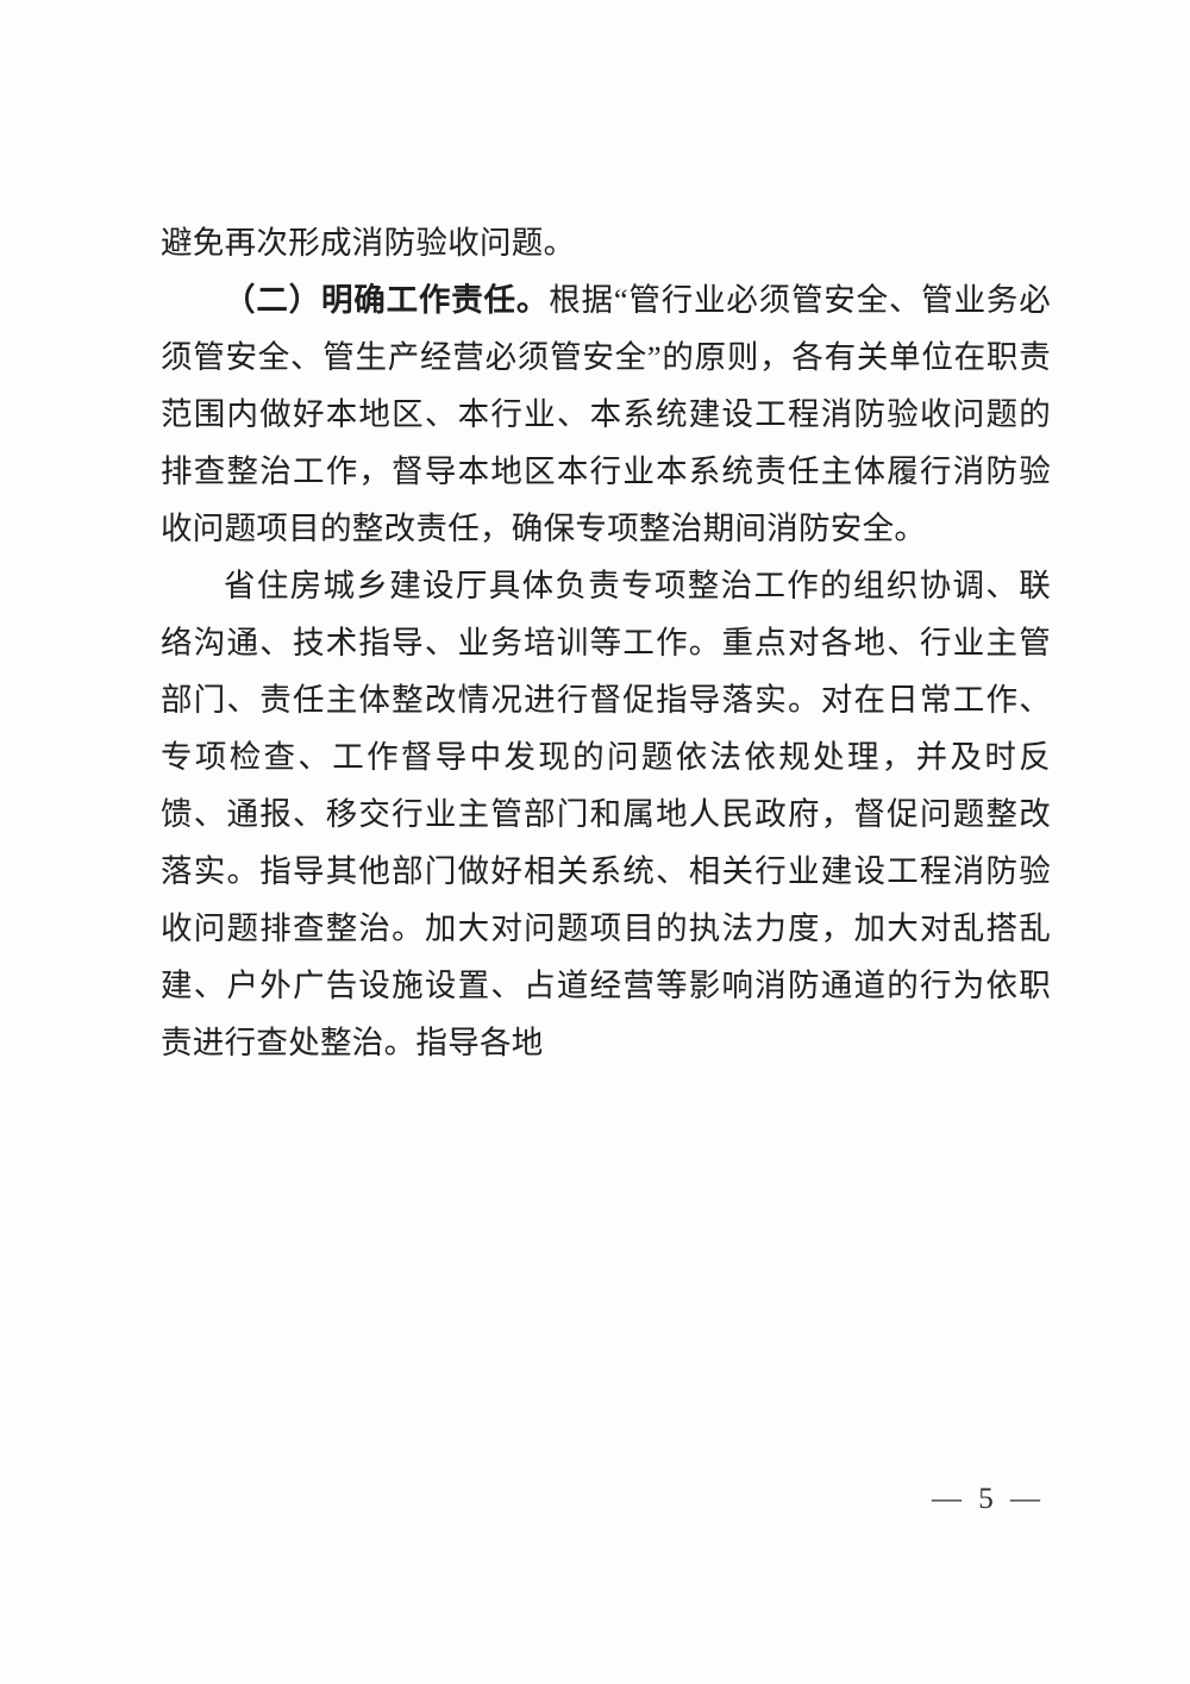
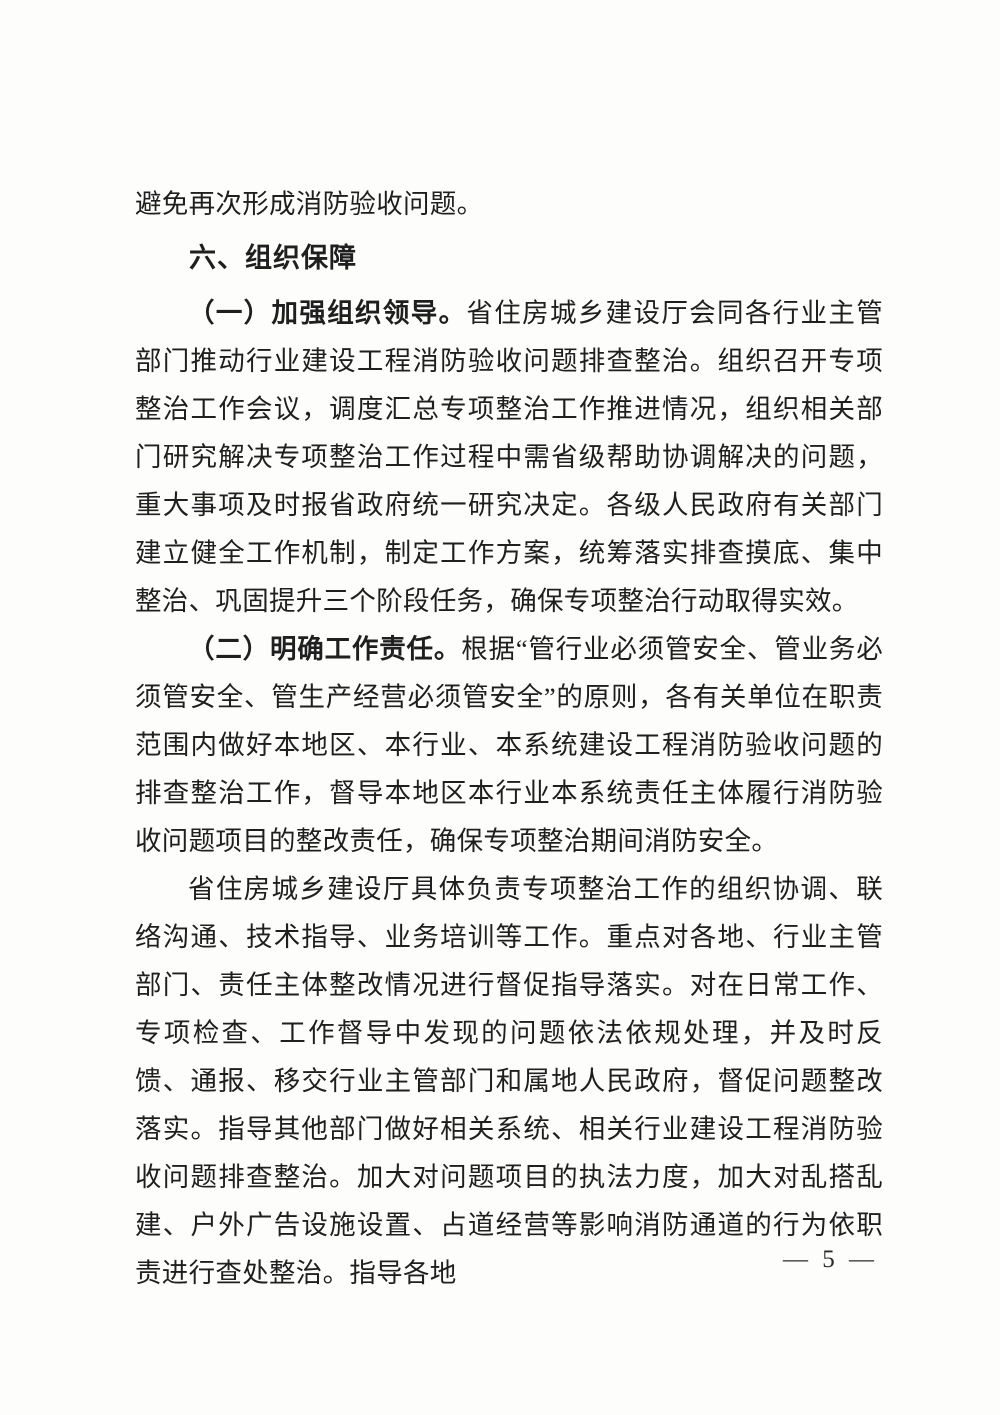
  避免再次形成消防验收问题。
+ 六、组织保障
+ （一）加强组织领导。省住房城乡建设厅会同各行业主管部门推动行业建设工程消防验收问题排查整治。组织召开专项整治工作会议，调度汇总专项整治工作推进情况，组织相关部门研究解决专项整治工作过程中需省级帮助协调解决的问题，重大事项及时报省政府统一研究决定。各级人民政府有关部门建立健全工作机制，制定工作方案，统筹落实排查摸底、集中整治、巩固提升三个阶段任务，确保专项整治行动取得实效。
  （二）明确工作责任。根据“管行业必须管安全、管业务必须管安全、管生产经营必须管安全”的原则，各有关单位在职责范围内做好本地区、本行业、本系统建设工程消防验收问题的排查整治工作，督导本地区本行业本系统责任主体履行消防验收问题项目的整改责任，确保专项整治期间消防安全。
  省住房城乡建设厅具体负责专项整治工作的组织协调、联络沟通、技术指导、业务培训等工作。重点对各地、行业主管部门、责任主体整改情况进行督促指导落实。对在日常工作、专项检查、工作督导中发现的问题依法依规处理，并及时反馈、通报、移交行业主管部门和属地人民政府，督促问题整改落实。指导其他部门做好相关系统、相关行业建设工程消防验收问题排查整治。加大对问题项目的执法力度，加大对乱搭乱建、户外广告设施设置、占道经营等影响消防通道的行为依职责进行查处整治。指导各地
  — 5 —
